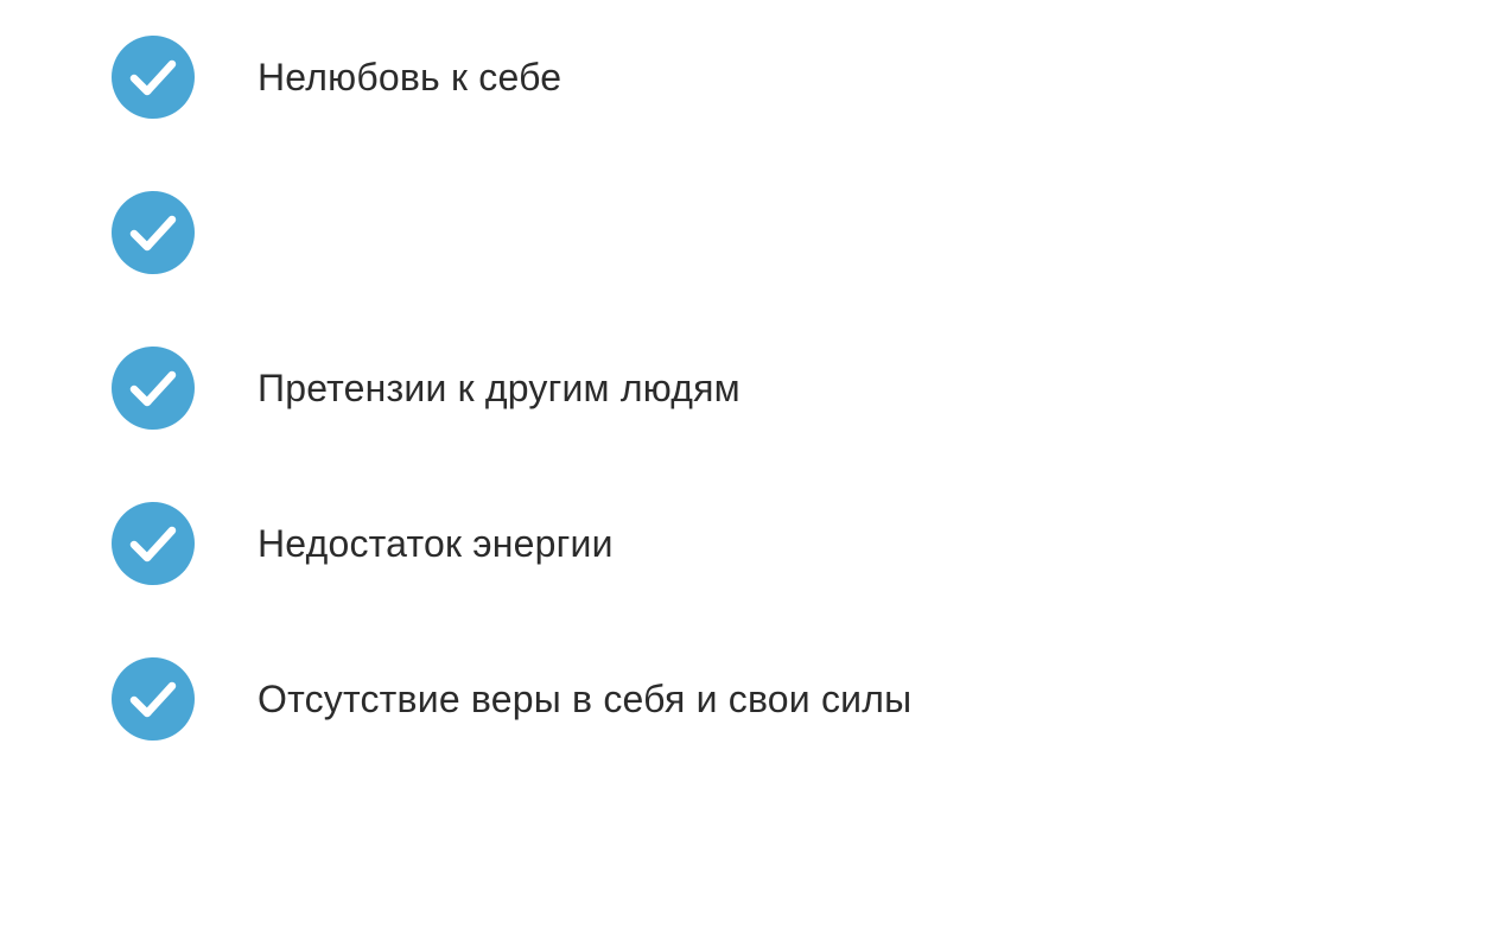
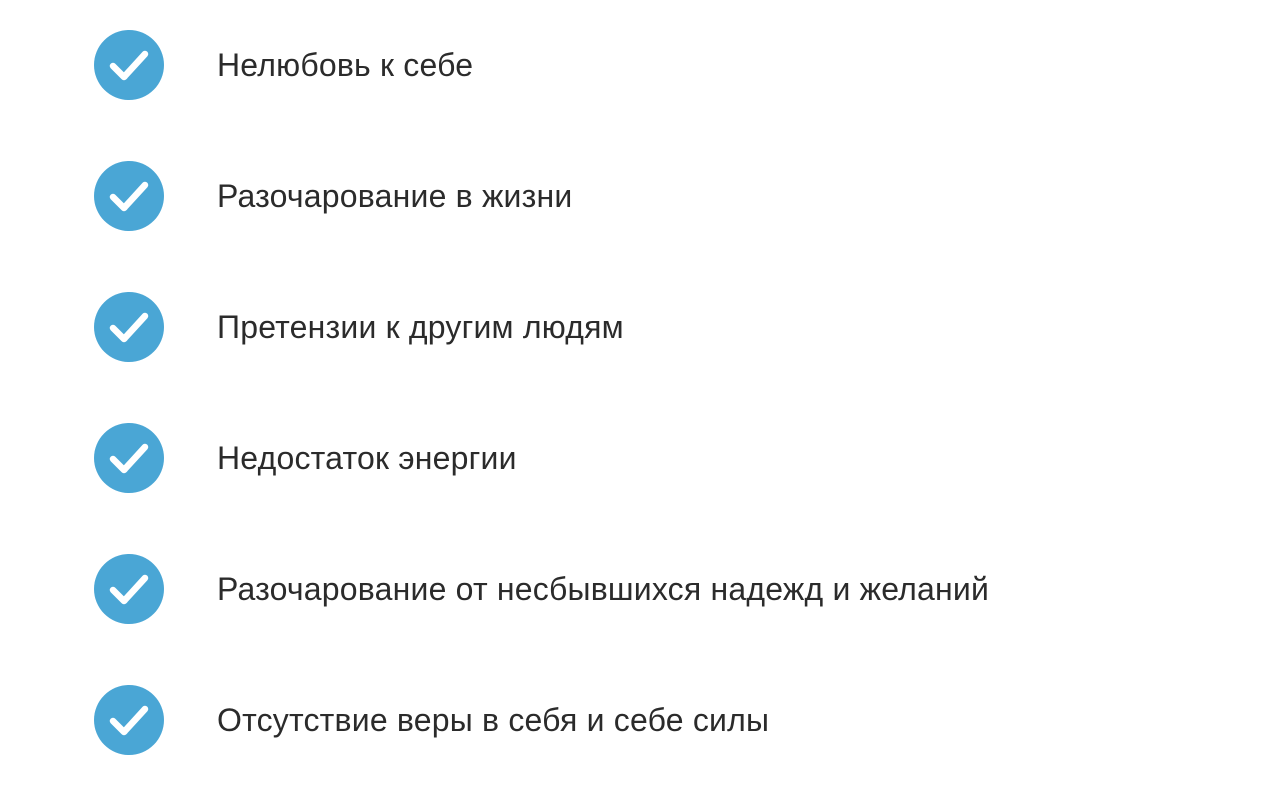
  Нелюбовь к себе
+ Разочарование в жизни
  Претензии к другим людям
  Недостаток энергии
+ Разочарование от несбывшихся надежд и желаний
- Отсутствие веры в себя и свои силы
+ Отсутствие веры в себя и себе силы
